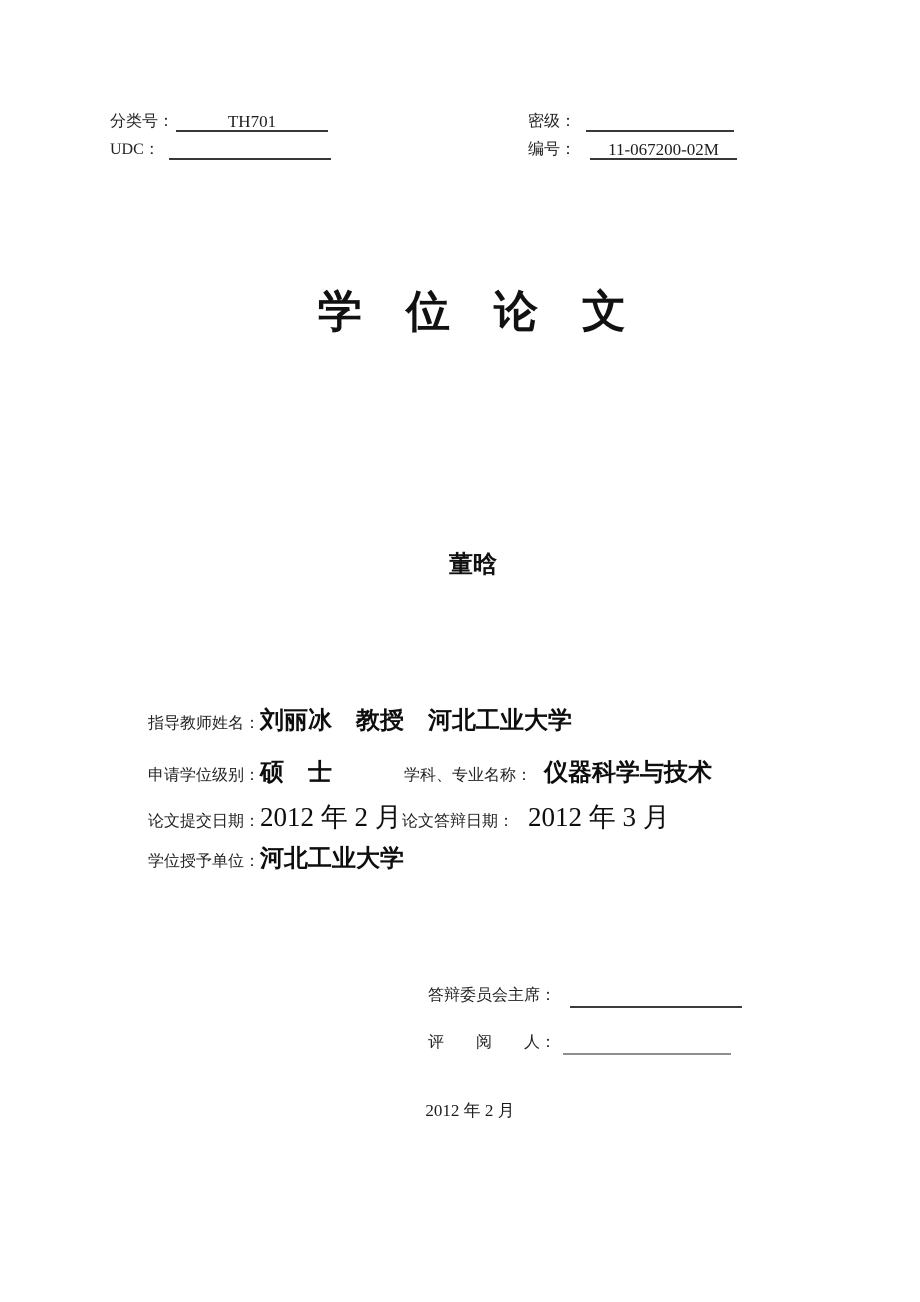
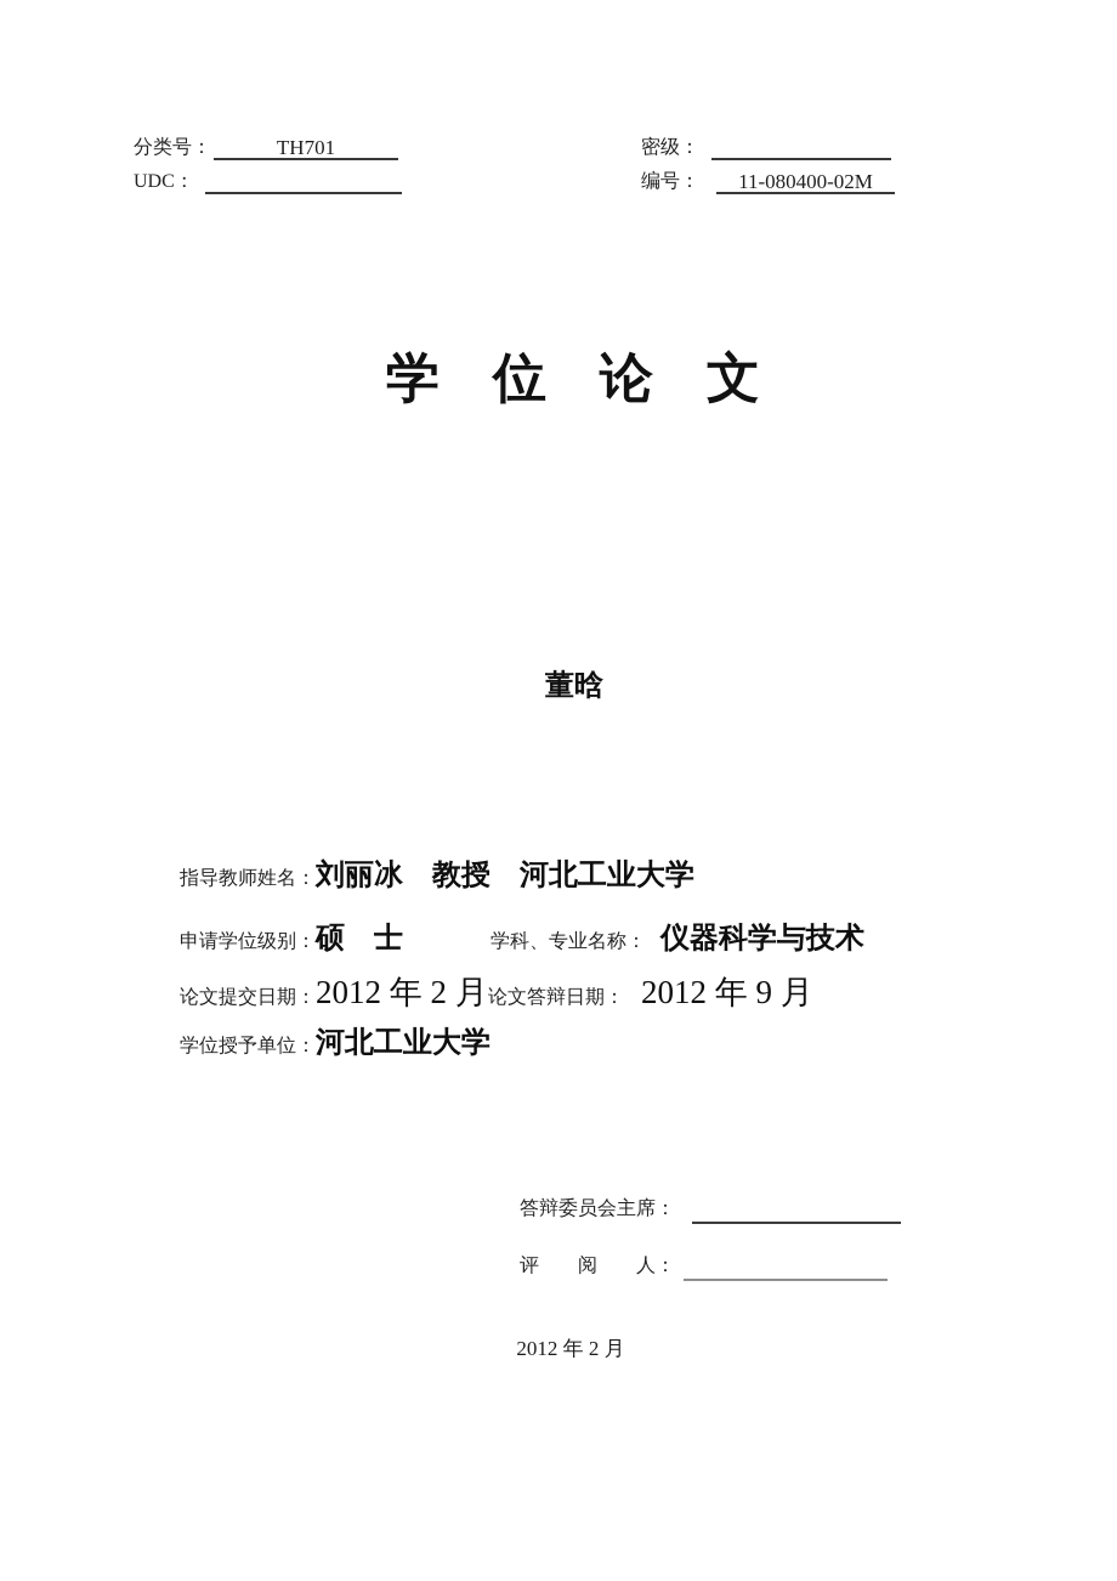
  分类号：
  TH701
  UDC：
  密级：
  编号：
- 11-067200-02M
+ 11-080400-02M
  学 位 论 文
  董晗
  指导教师姓名：
  刘丽冰 教授 河北工业大学
  申请学位级别：
  硕 士
  学科、专业名称：
  仪器科学与技术
  论文提交日期：
  2012 年 2 月
  论文答辩日期：
- 2012 年 3 月
+ 2012 年 9 月
  学位授予单位：
  河北工业大学
  答辩委员会主席：
  评 阅 人：
  2012 年 2 月
